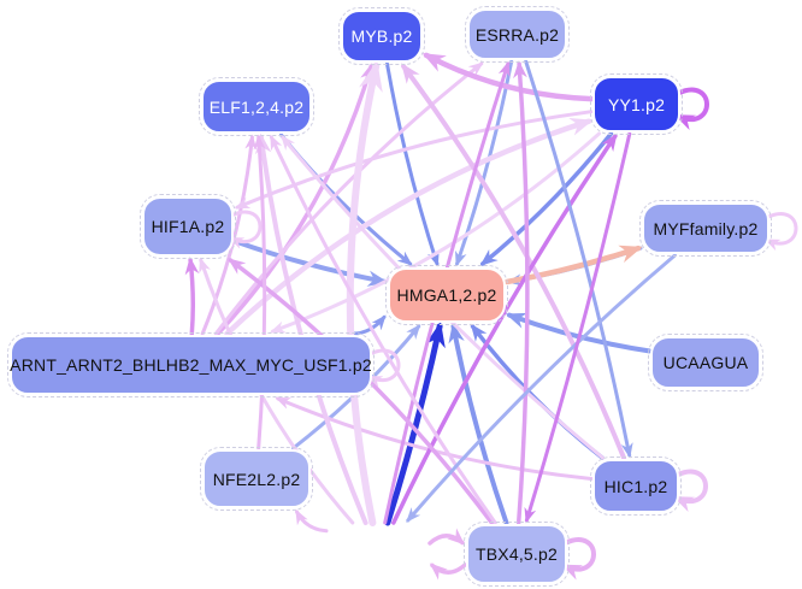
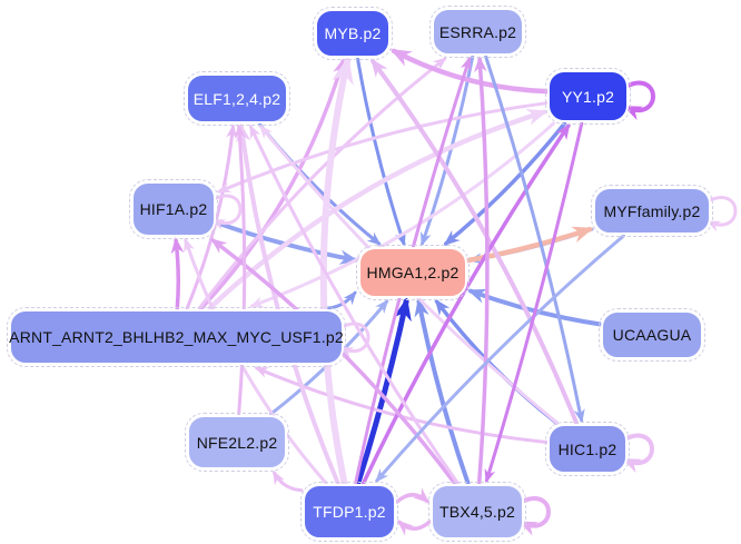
  MYB.p2
  ESRRA.p2
  ELF1,2,4.p2
  YY1.p2
  HIF1A.p2
  MYFfamily.p2
  HMGA1,2.p2
  ARNT_ARNT2_BHLHB2_MAX_MYC_USF1.p2
  UCAAGUA
  NFE2L2.p2
+ TFDP1.p2
  TBX4,5.p2
  HIC1.p2
